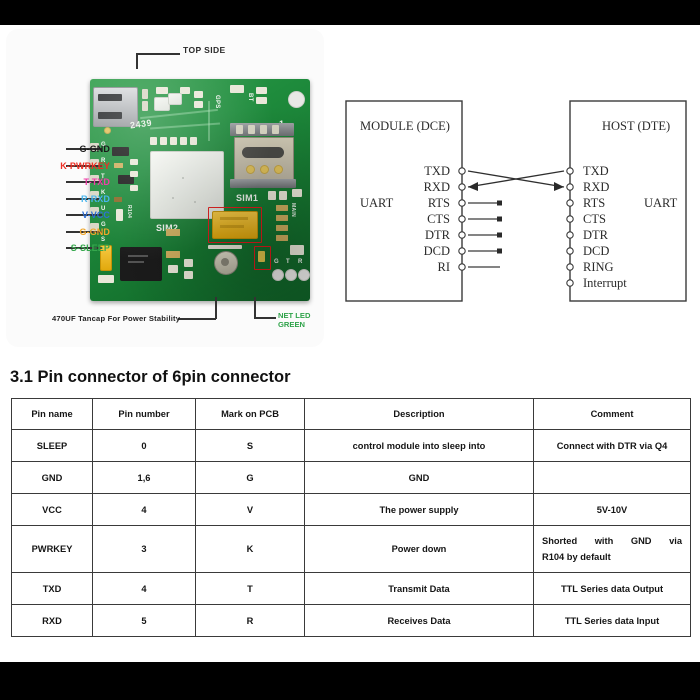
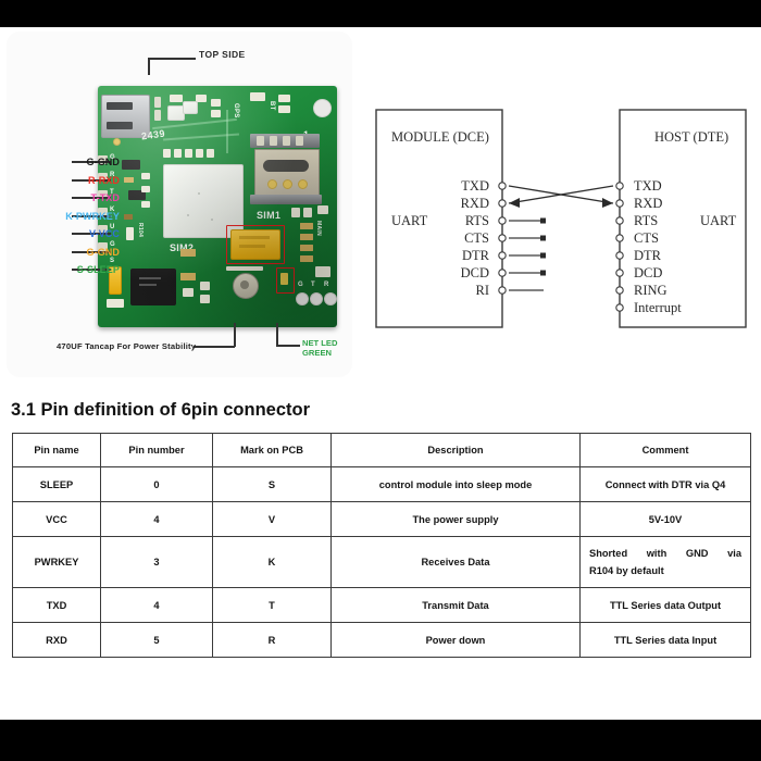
  TOP SIDE
  G-GND
- K-PWRKEY
+ R-RXD
  T-TXD
- R-RXD
+ K-PWRKEY
  V-VCC
  G-GND
  S-SLEEP
  470UF Tancap For Power Stability
  NET LED
  GREEN
  MODULE (DCE)
  UART
  HOST (DTE)
  UART
  TXD
  RXD
  RTS
  CTS
  DTR
  DCD
  RI
  TXD
  RXD
  RTS
  CTS
  DTR
  DCD
  RING
  Interrupt
- 3.1 Pin connector of 6pin connector
+ 3.1 Pin definition of 6pin connector
  Pin name	Pin number	Mark on PCB	Description	Comment
- SLEEP	0	S	control module into sleep into	Connect with DTR via Q4
+ SLEEP	0	S	control module into sleep mode	Connect with DTR via Q4
- GND	1,6	G	GND
  VCC	4	V	The power supply	5V-10V
- PWRKEY	3	K	Power down	Shorted with GND via R104 by default
+ PWRKEY	3	K	Receives Data	Shorted with GND via R104 by default
  TXD	4	T	Transmit Data	TTL Series data Output
- RXD	5	R	Receives Data	TTL Series data Input
+ RXD	5	R	Power down	TTL Series data Input
